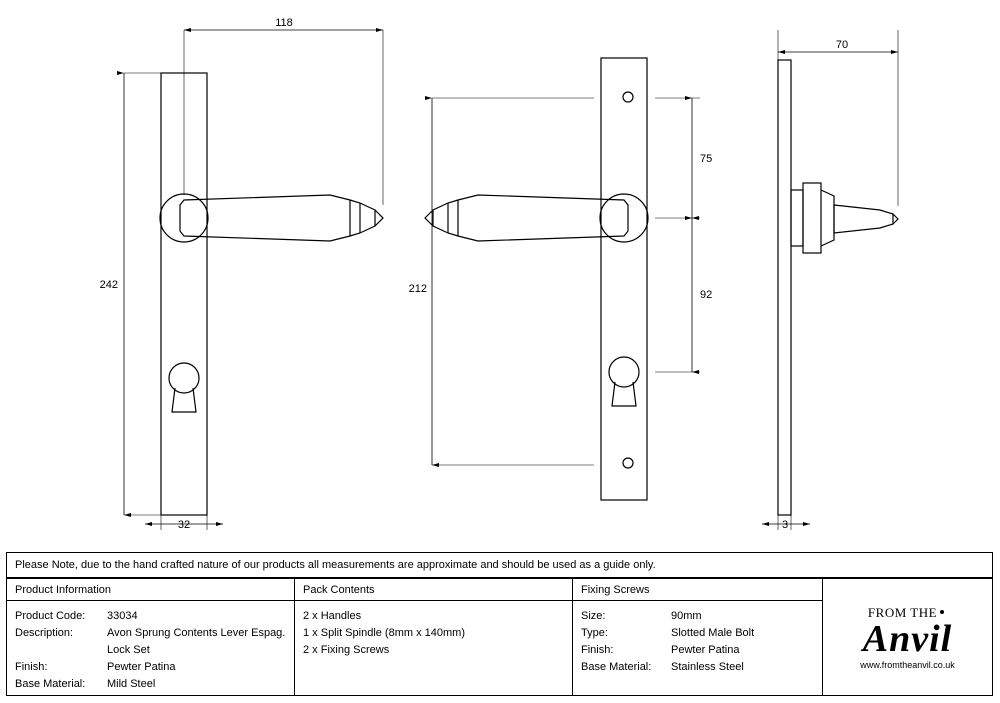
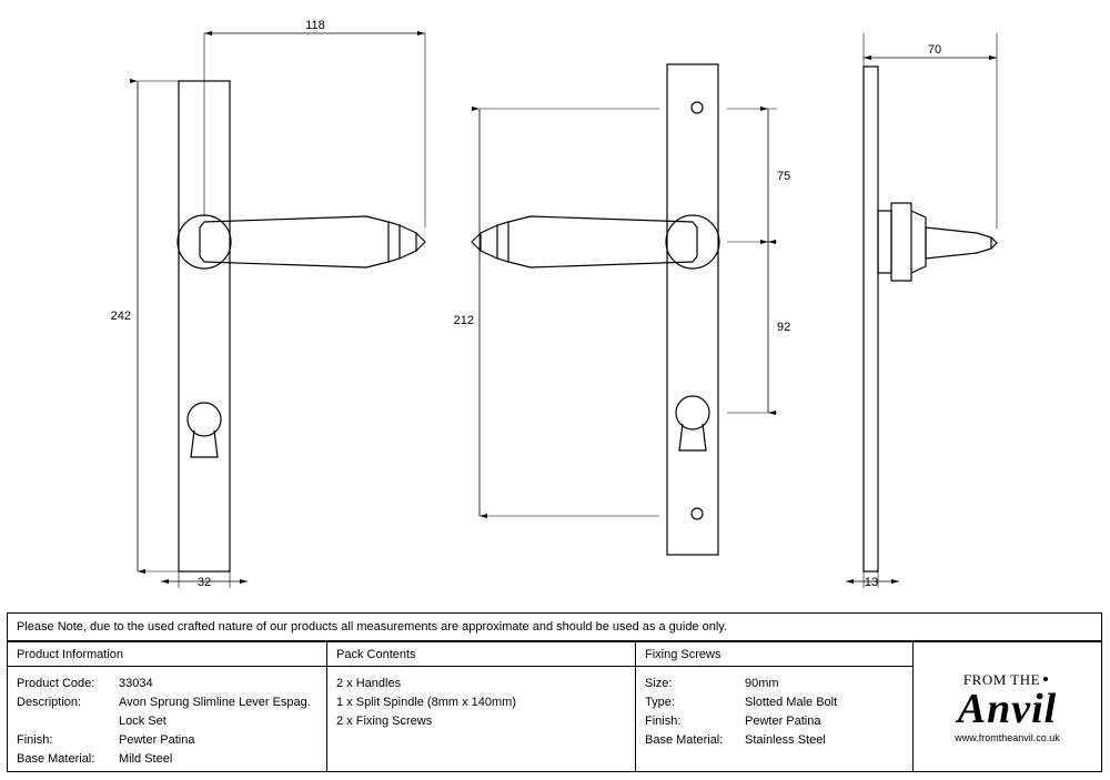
  118
  242
  32
  212
  75
  92
  70
- 3
+ 13
- Please Note, due to the hand crafted nature of our products all measurements are approximate and should be used as a guide only.
+ Please Note, due to the used crafted nature of our products all measurements are approximate and should be used as a guide only.
  Product Information
  Product Code:
  33034
  Description:
- Avon Sprung Contents Lever Espag. Lock Set
+ Avon Sprung Slimline Lever Espag. Lock Set
  Finish:
  Pewter Patina
  Base Material:
  Mild Steel
  Pack Contents
  2 x Handles
  1 x Split Spindle (8mm x 140mm)
  2 x Fixing Screws
  Fixing Screws
  Size:
  90mm
  Type:
  Slotted Male Bolt
  Finish:
  Pewter Patina
  Base Material:
  Stainless Steel
  FROM THE
  Anvil
  www.fromtheanvil.co.uk
